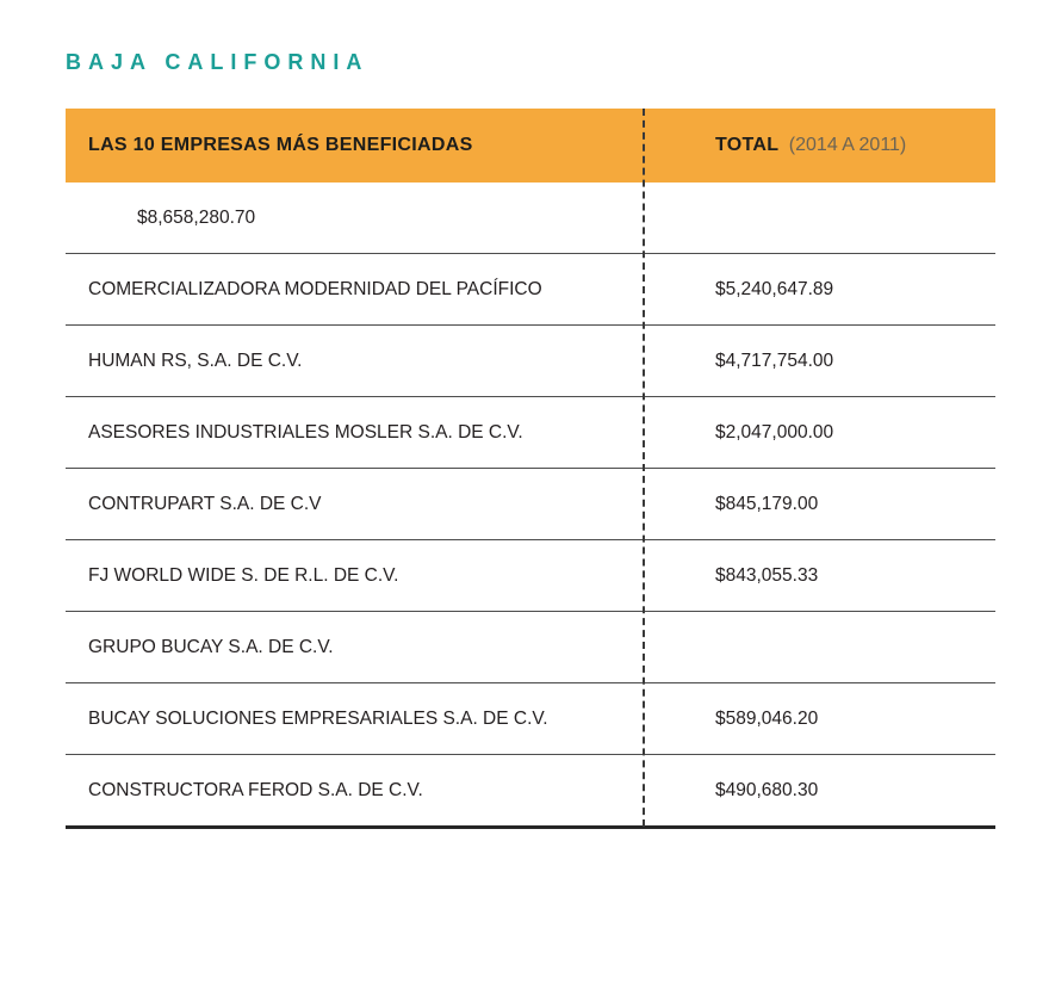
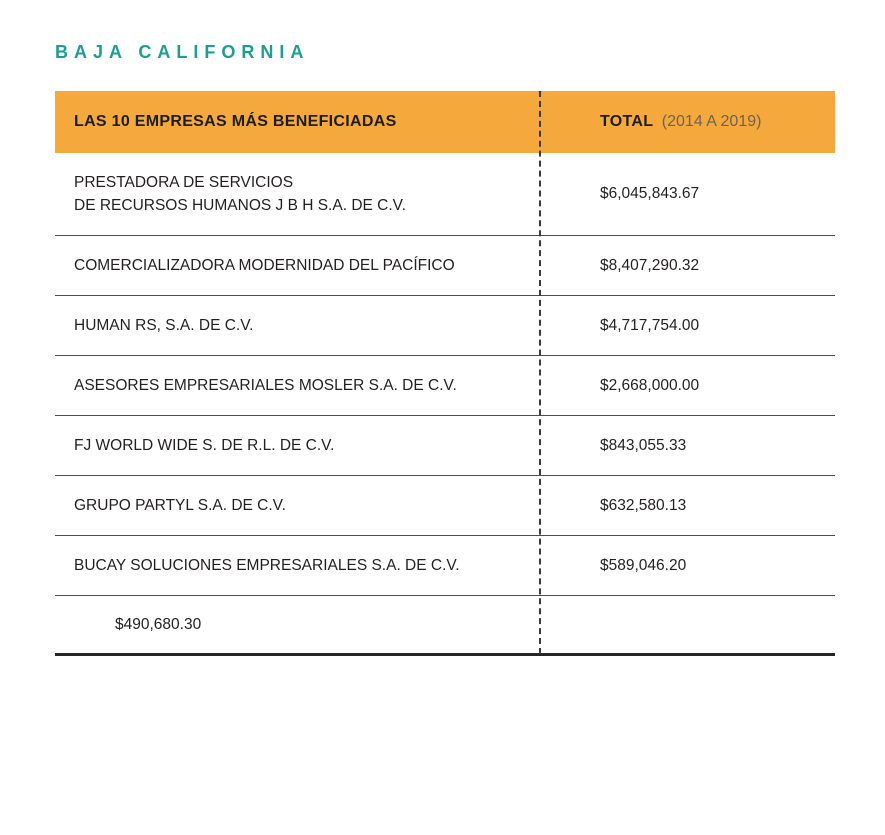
  BAJA CALIFORNIA
  LAS 10 EMPRESAS MÁS BENEFICIADAS
- TOTAL (2014 A 2011)
+ TOTAL (2014 A 2019)
+ PRESTADORA DE SERVICIOS
+ DE RECURSOS HUMANOS J B H S.A. DE C.V.
- $8,658,280.70
+ $6,045,843.67
  COMERCIALIZADORA MODERNIDAD DEL PACÍFICO
- $5,240,647.89
+ $8,407,290.32
  HUMAN RS, S.A. DE C.V.
  $4,717,754.00
- ASESORES INDUSTRIALES MOSLER S.A. DE C.V.
+ ASESORES EMPRESARIALES MOSLER S.A. DE C.V.
- $2,047,000.00
+ $2,668,000.00
- CONTRUPART S.A. DE C.V
- $845,179.00
  FJ WORLD WIDE S. DE R.L. DE C.V.
  $843,055.33
- GRUPO BUCAY S.A. DE C.V.
+ GRUPO PARTYL S.A. DE C.V.
+ $632,580.13
  BUCAY SOLUCIONES EMPRESARIALES S.A. DE C.V.
  $589,046.20
- CONSTRUCTORA FEROD S.A. DE C.V.
  $490,680.30
